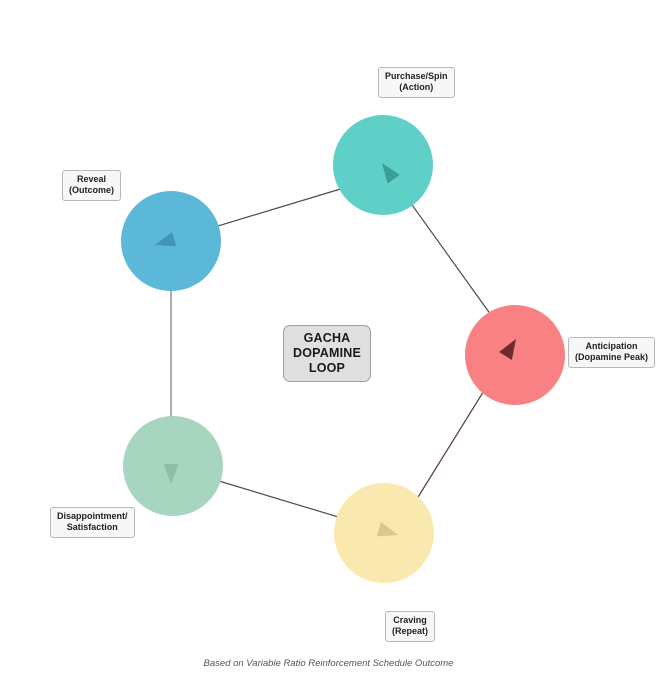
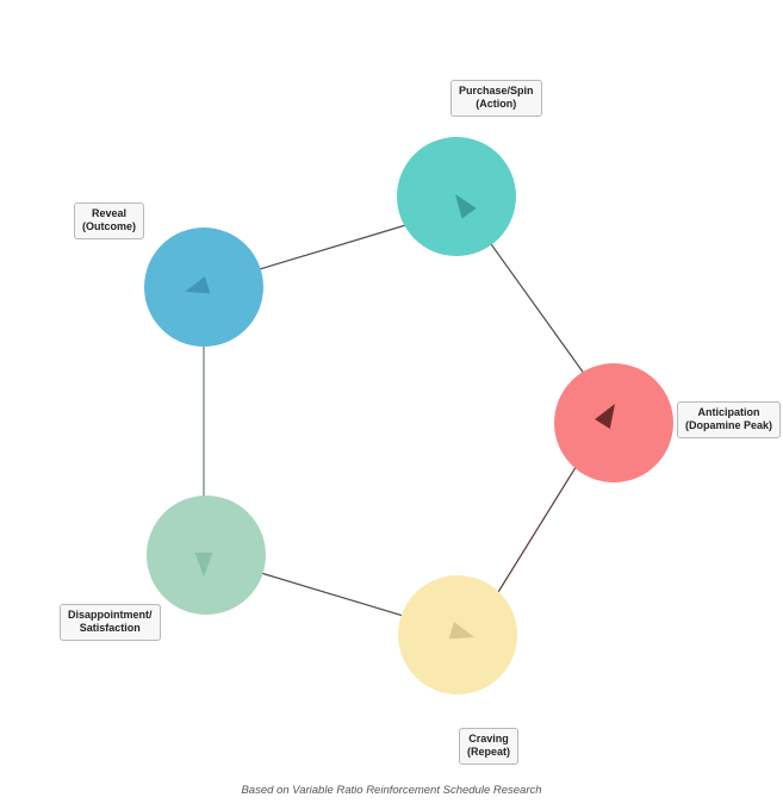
- GACHA
- DOPAMINE
- LOOP
  Purchase/Spin
  (Action)
  Reveal
  (Outcome)
  Disappointment/
  Satisfaction
  Craving
  (Repeat)
  Anticipation
  (Dopamine Peak)
- Based on Variable Ratio Reinforcement Schedule Outcome
+ Based on Variable Ratio Reinforcement Schedule Research
